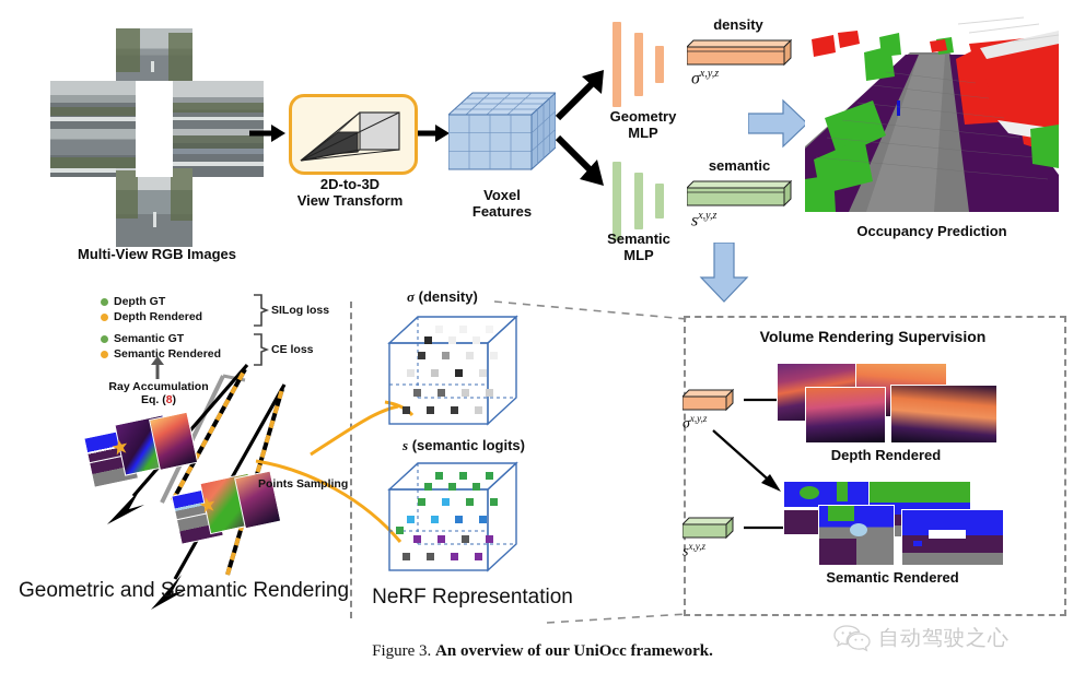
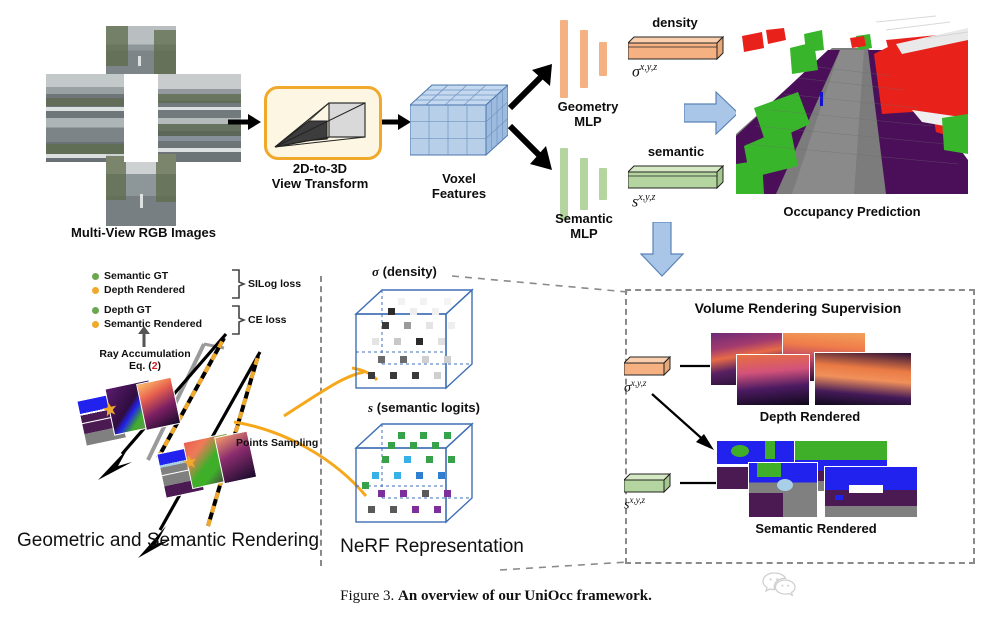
  Multi-View RGB Images
  2D-to-3D
  View Transform
  Voxel
  Features
  Geometry
  MLP
  density
  σx,y,z
  Semantic
  MLP
  semantic
  sx,y,z
  Occupancy Prediction
- Depth GT
+ Semantic GT
  Depth Rendered
- Semantic GT
+ Depth GT
  Semantic Rendered
  SILog loss
  CE loss
  Ray Accumulation
- Eq. (8)
+ Eq. (2)
  Points Sampling
  Geometric and Semantic Rendering
  σ (density)
  s (semantic logits)
  NeRF Representation
  Volume Rendering Supervision
  σx,y,z
  sx,y,z
  Depth Rendered
  Semantic Rendered
  Figure 3. An overview of our UniOcc framework.
- 自动驾驶之心
